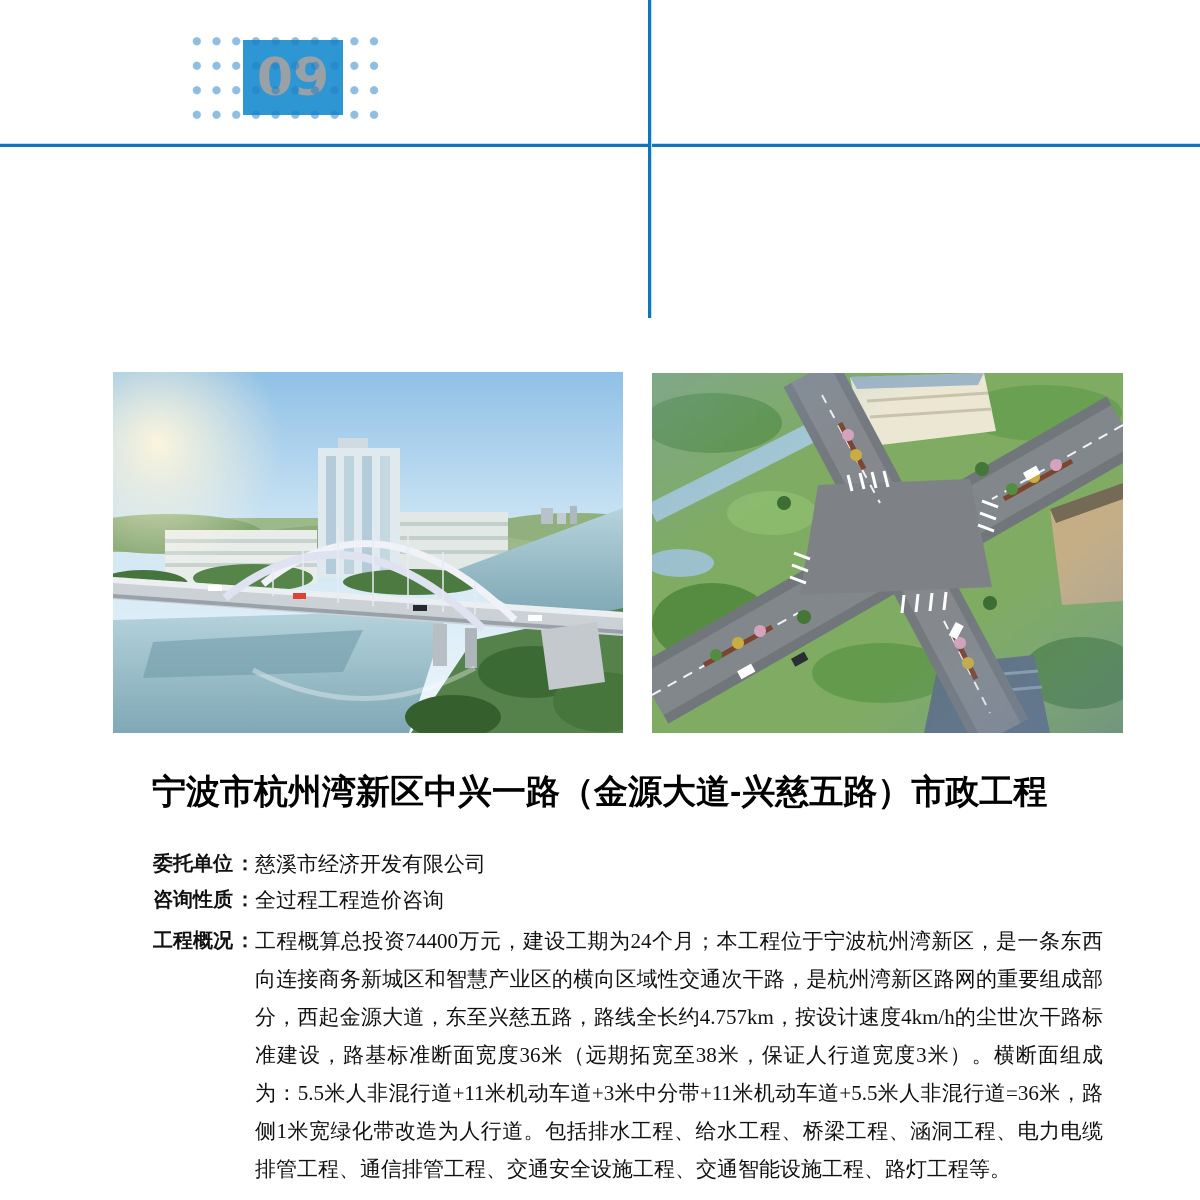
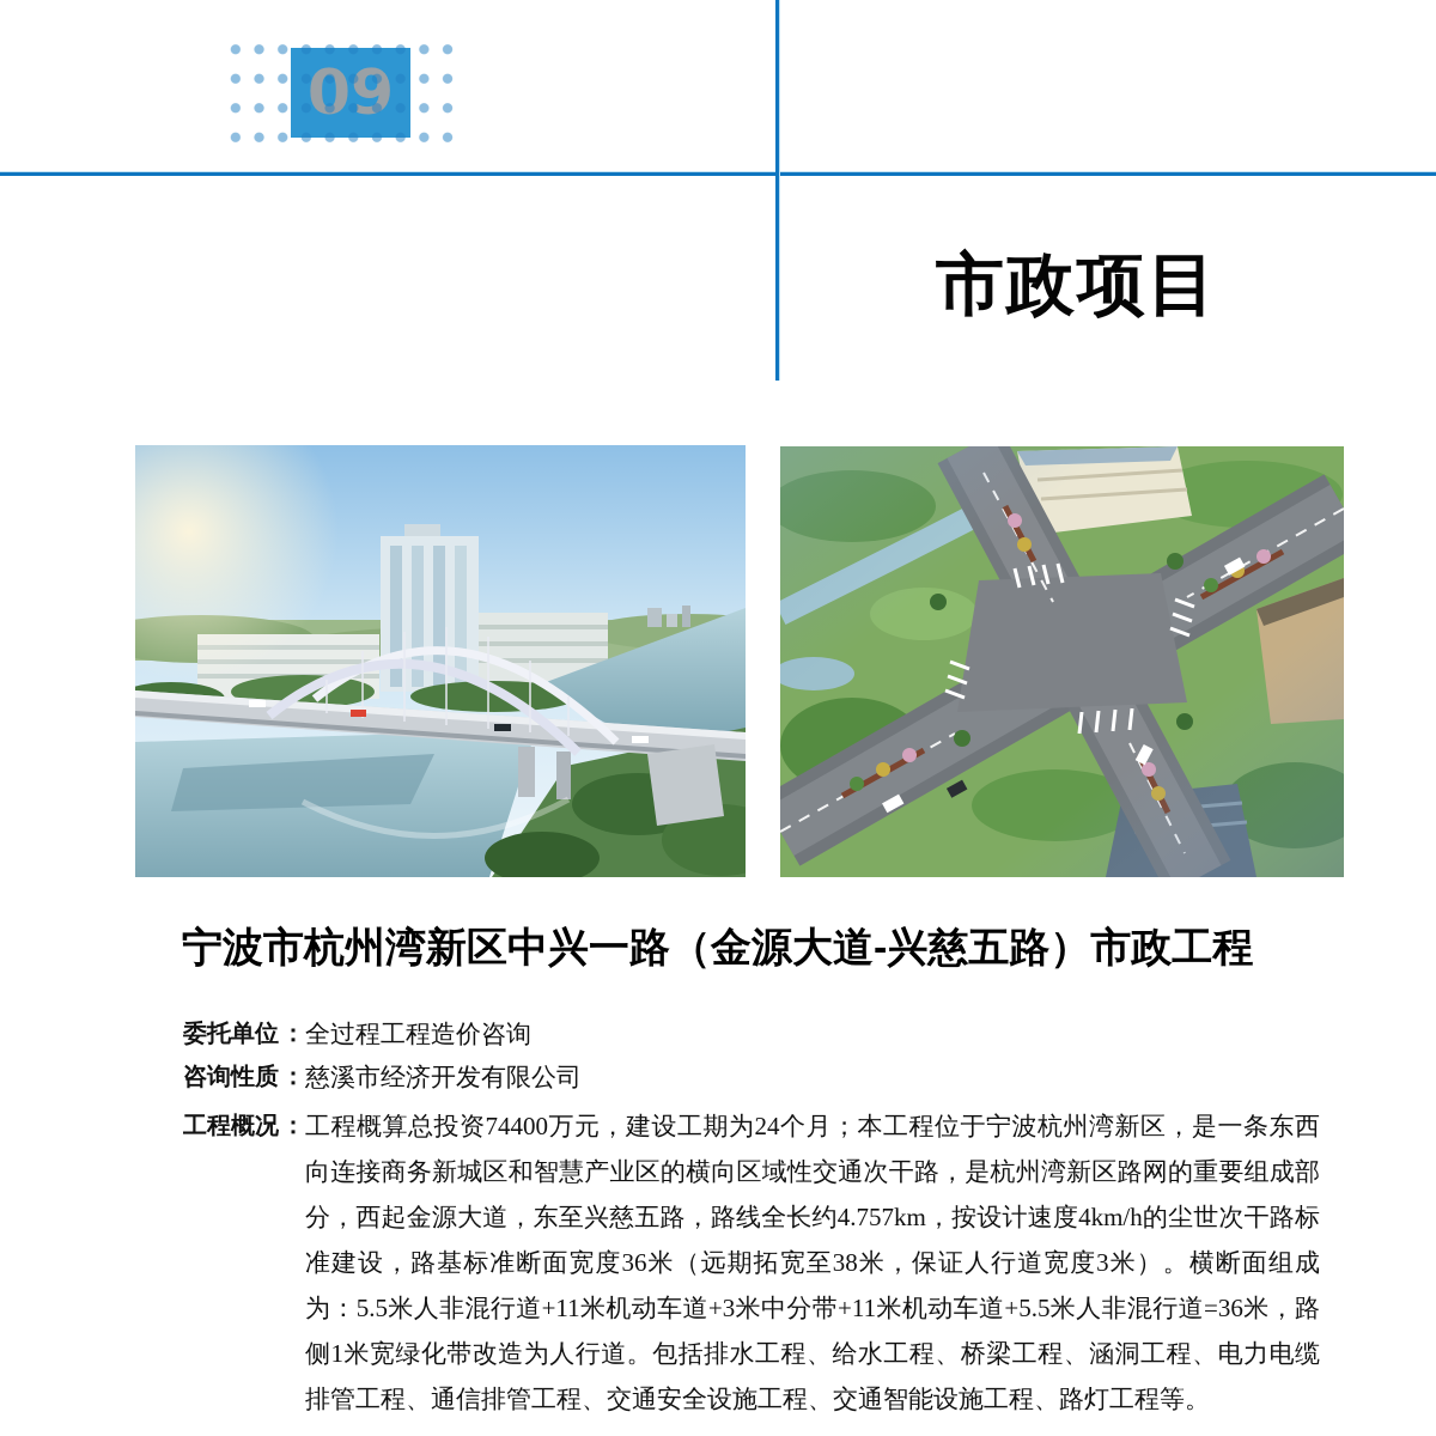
+ 市政项目
  宁波市杭州湾新区中兴一路（金源大道-兴慈五路）市政工程
  委托单位
  ：
- 慈溪市经济开发有限公司
+ 全过程工程造价咨询
  咨询性质
  ：
- 全过程工程造价咨询
+ 慈溪市经济开发有限公司
  工程概况
  ：
  工程概算总投资74400万元，建设工期为24个月；本工程位于宁波杭州湾新区，是一条东西向连接商务新城区和智慧产业区的横向区域性交通次干路，是杭州湾新区路网的重要组成部分，西起金源大道，东至兴慈五路，路线全长约4.757km，按设计速度4km/h的尘世次干路标准建设，路基标准断面宽度36米（远期拓宽至38米，保证人行道宽度3米）。横断面组成为：5.5米人非混行道+11米机动车道+3米中分带+11米机动车道+5.5米人非混行道=36米，路侧1米宽绿化带改造为人行道。包括排水工程、给水工程、桥梁工程、涵洞工程、电力电缆排管工程、通信排管工程、交通安全设施工程、交通智能设施工程、路灯工程等。
